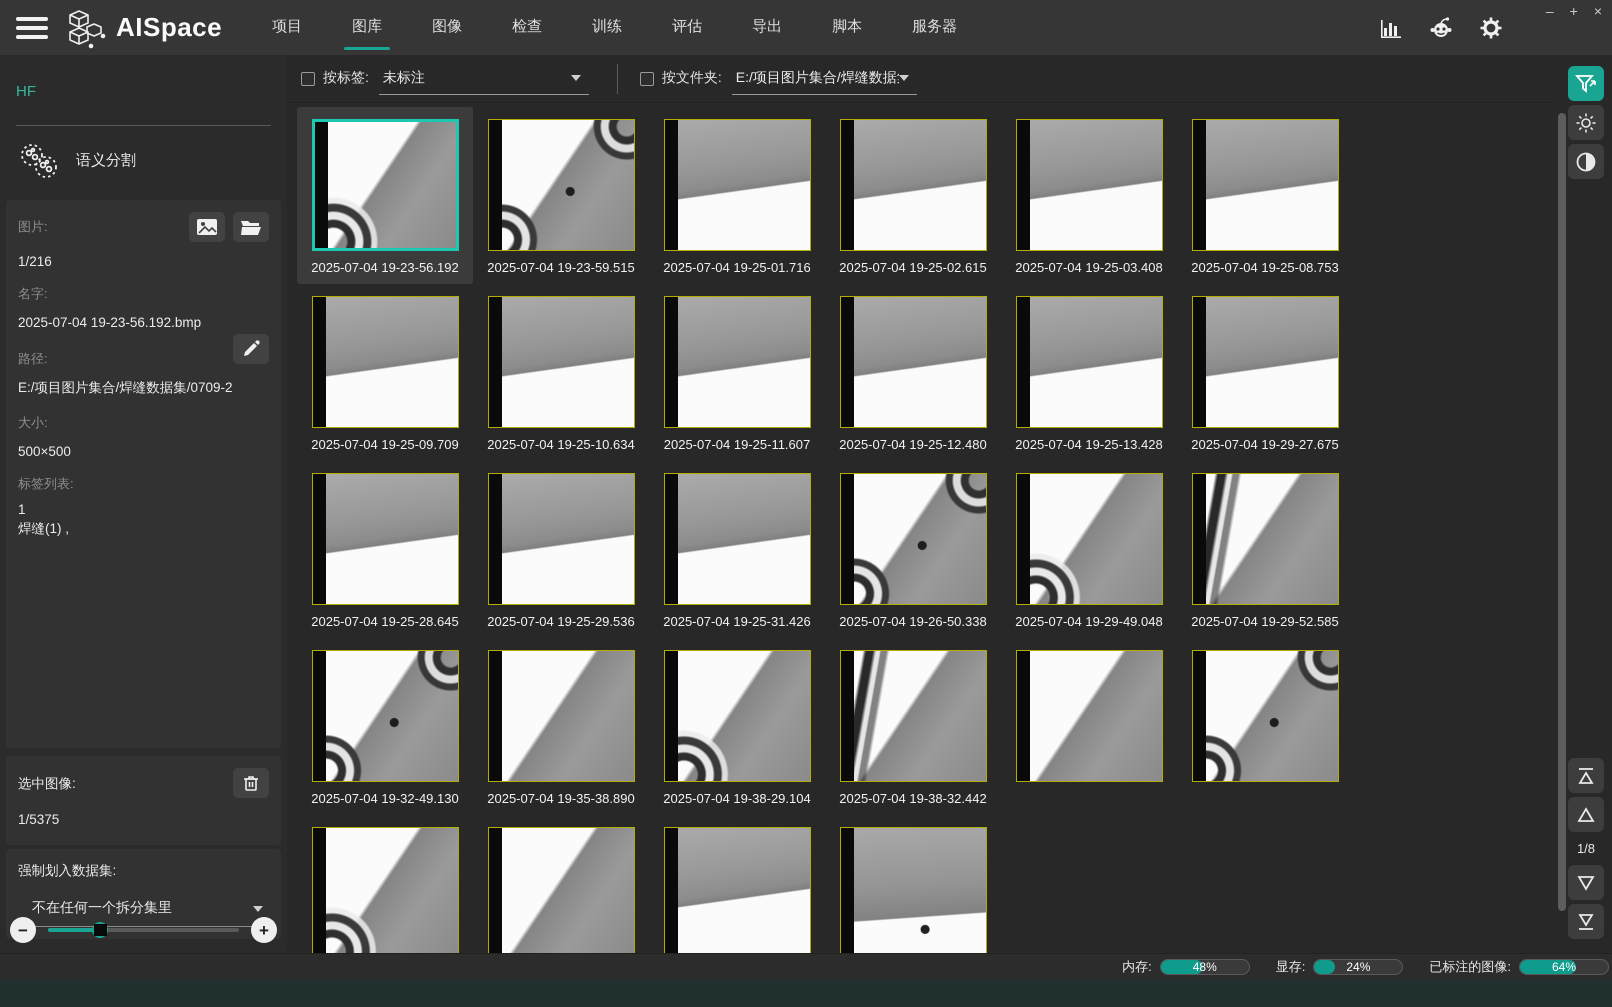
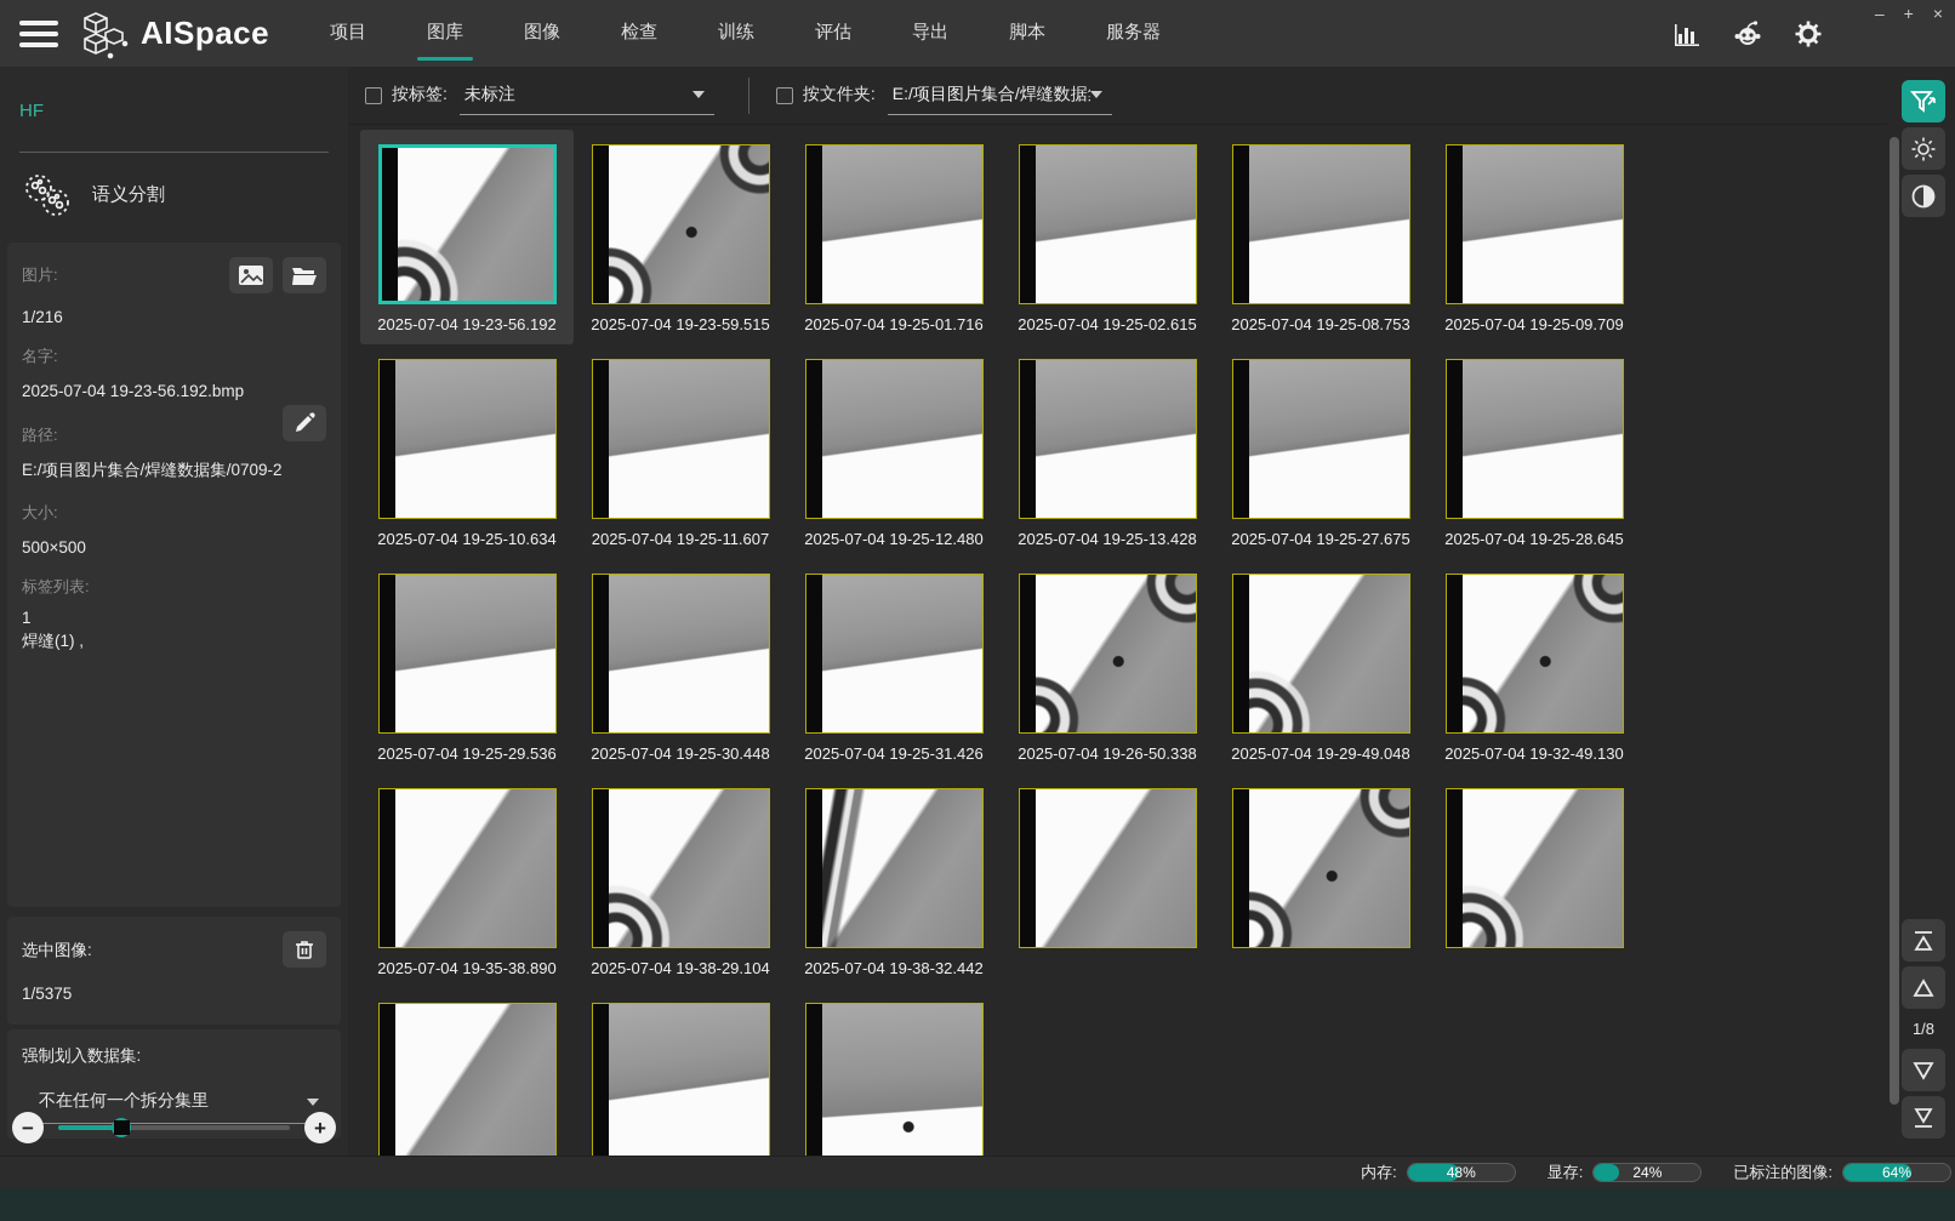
  AISpace
  项目
  图库
  图像
  检查
  训练
  评估
  导出
  脚本
  服务器
  –
  +
  ×
  HF
  语义分割
  图片:
  1/216
  名字:
  2025-07-04 19-23-56.192.bmp
  路径:
  E:/项目图片集合/焊缝数据集/0709-2
  大小:
  500×500
  标签列表:
  1
  焊缝(1) ,
  选中图像:
  1/5375
  强制划入数据集:
  不在任何一个拆分集里
  −
  +
  按标签:
  未标注
  按文件夹:
  E:/项目图片集合/焊缝数据
  2025-07-04 19-23-56.192
  2025-07-04 19-23-59.515
  2025-07-04 19-25-01.716
  2025-07-04 19-25-02.615
- 2025-07-04 19-25-03.408
  2025-07-04 19-25-08.753
  2025-07-04 19-25-09.709
  2025-07-04 19-25-10.634
  2025-07-04 19-25-11.607
  2025-07-04 19-25-12.480
  2025-07-04 19-25-13.428
- 2025-07-04 19-29-27.675
+ 2025-07-04 19-25-27.675
  2025-07-04 19-25-28.645
  2025-07-04 19-25-29.536
+ 2025-07-04 19-25-30.448
  2025-07-04 19-25-31.426
  2025-07-04 19-26-50.338
  2025-07-04 19-29-49.048
- 2025-07-04 19-29-52.585
  2025-07-04 19-32-49.130
  2025-07-04 19-35-38.890
  2025-07-04 19-38-29.104
  2025-07-04 19-38-32.442
  1/8
  内存:
  48%
  显存:
  24%
  已标注的图像:
  64%
